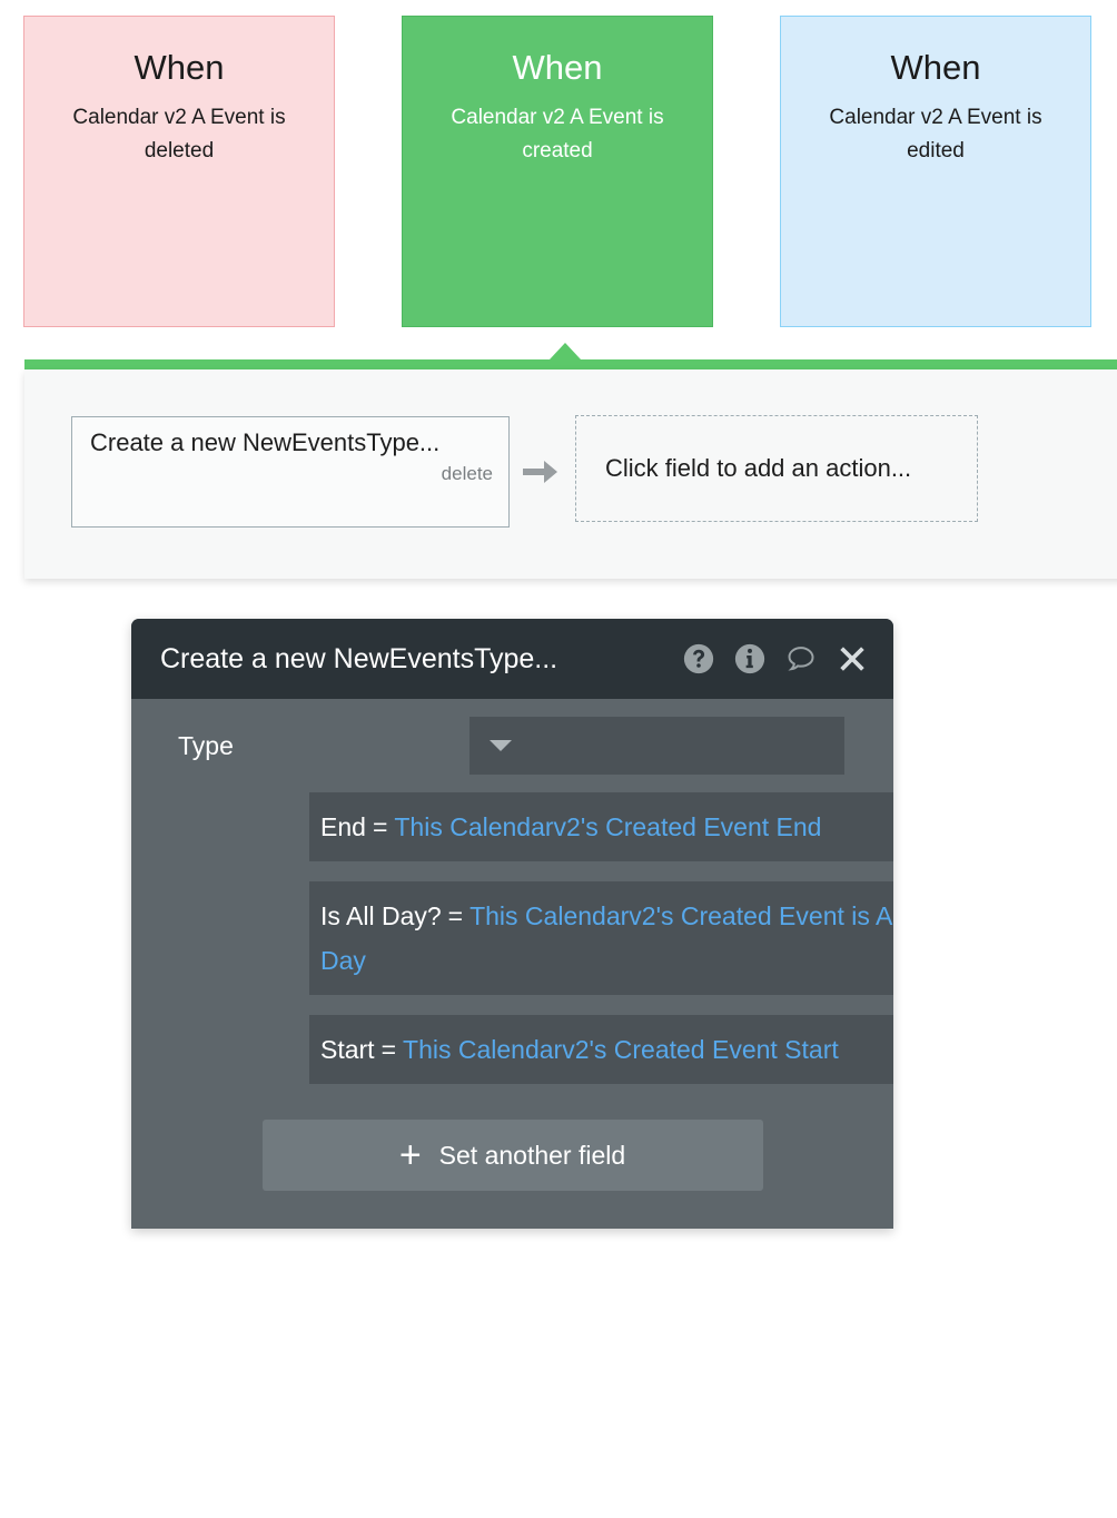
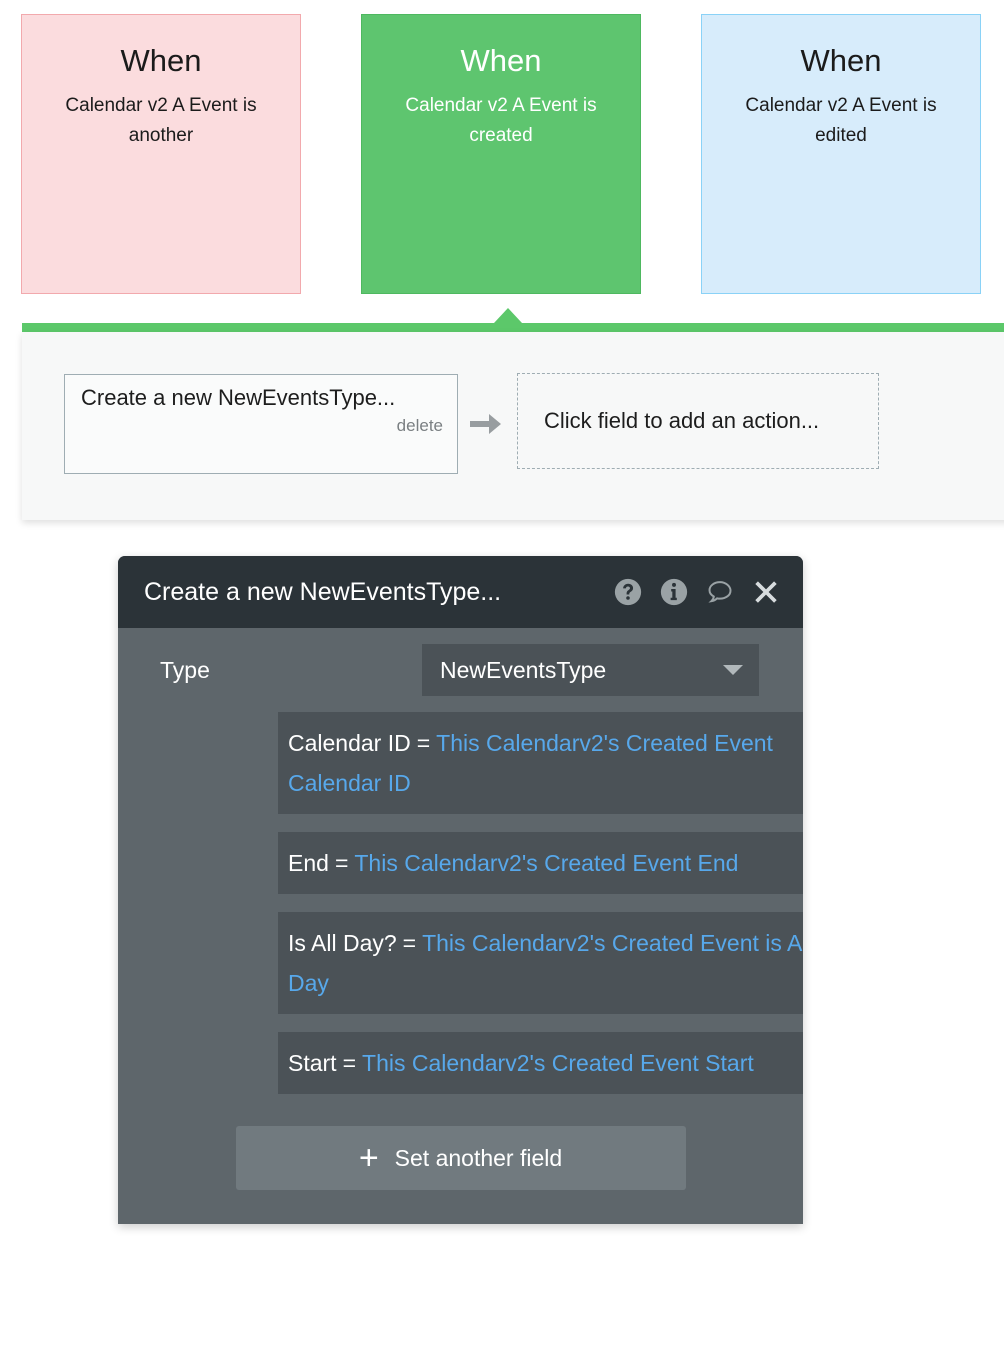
  When
- Calendar v2 A Event is deleted
+ Calendar v2 A Event is another
  When
  Calendar v2 A Event is created
  When
  Calendar v2 A Event is edited
  Create a new NewEventsType...
  delete
  Click field to add an action...
  Create a new NewEventsType...
  Type
+ NewEventsType
+ Calendar ID = This Calendarv2's Created Event Calendar ID
  End = This Calendarv2's Created Event End
  Is All Day? = This Calendarv2's Created Event is A Day
  Start = This Calendarv2's Created Event Start
  +
  Set another field
